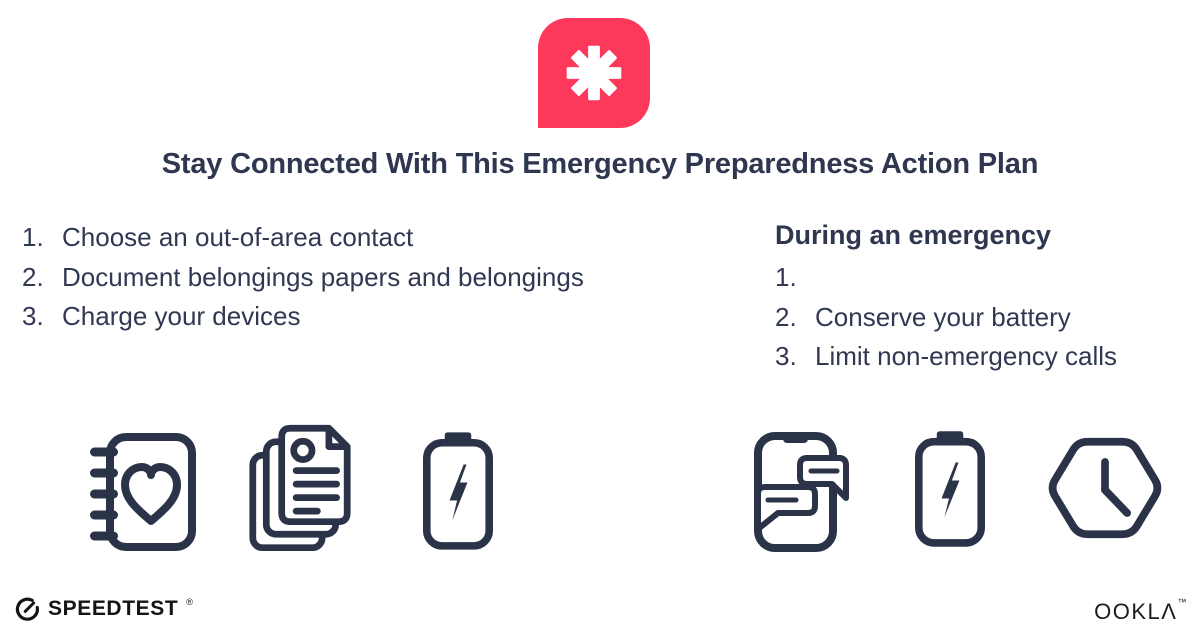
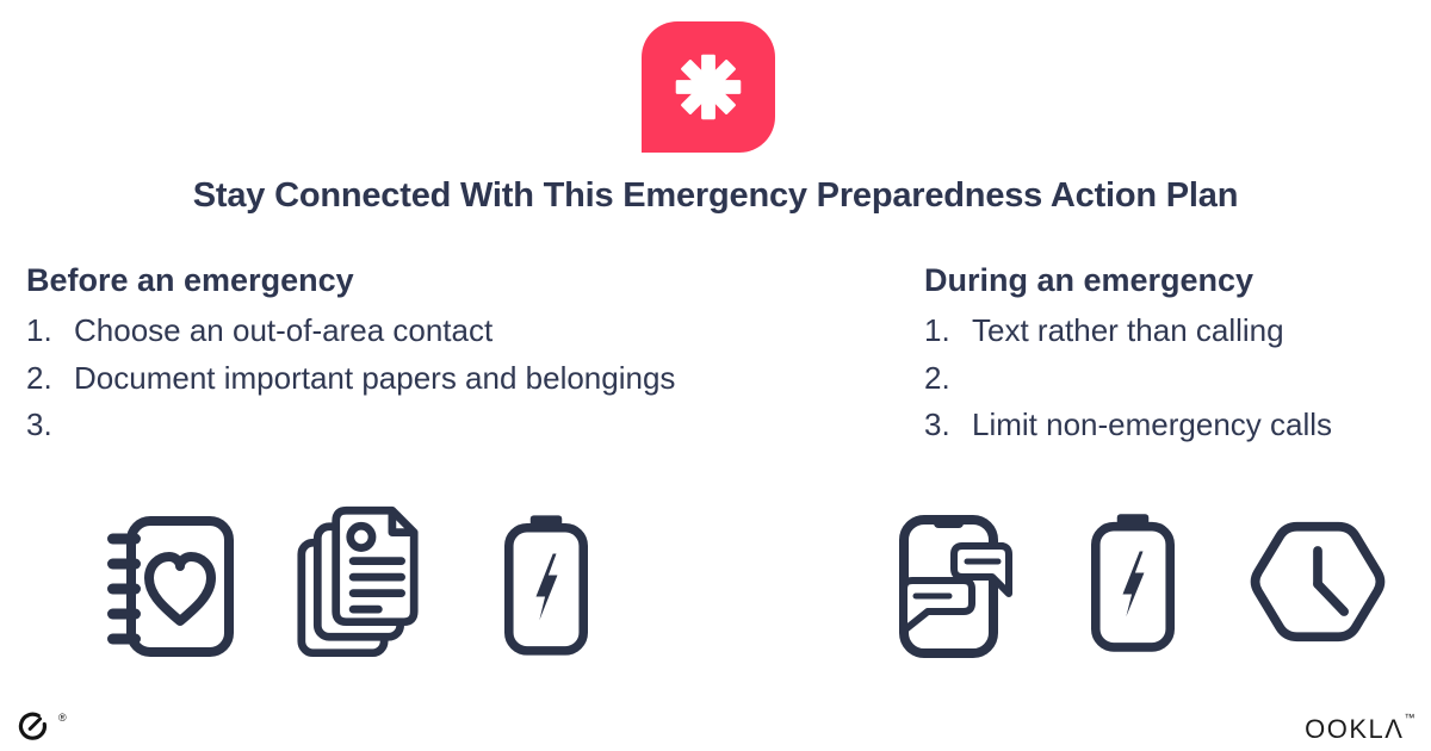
  Stay Connected With This Emergency Preparedness Action Plan
+ Before an emergency
  1.
  Choose an out-of-area contact
  2.
- Document belongings papers and belongings
+ Document important papers and belongings
  3.
- Charge your devices
  During an emergency
  1.
+ Text rather than calling
  2.
- Conserve your battery
  3.
  Limit non-emergency calls
- SPEEDTEST
  ®
  OOKLΛ™
